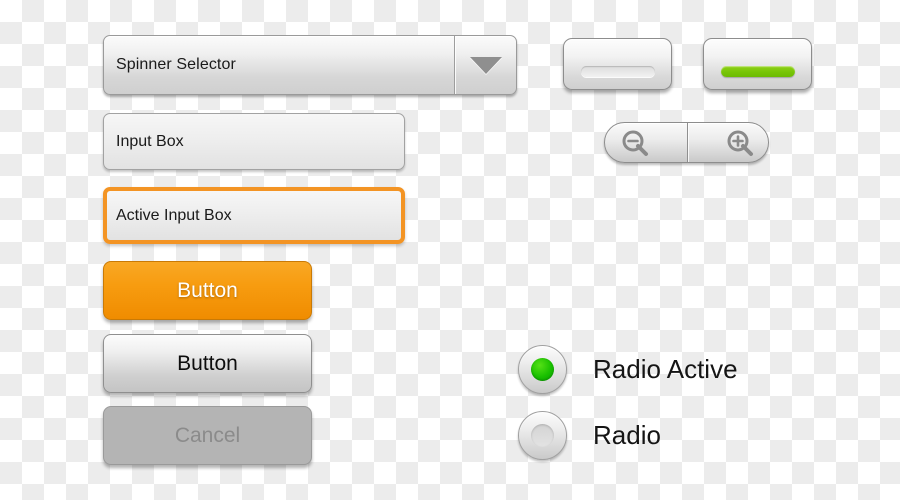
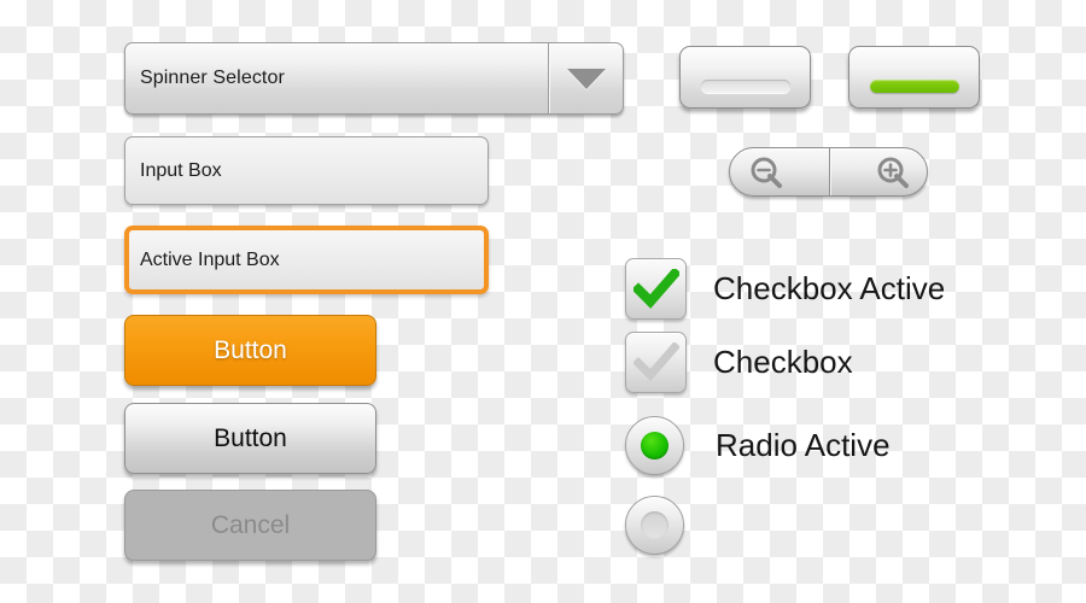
  Spinner Selector
  Input Box
  Active Input Box
  Button
  Button
  Cancel
+ Checkbox Active
+ Checkbox
  Radio Active
- Radio
